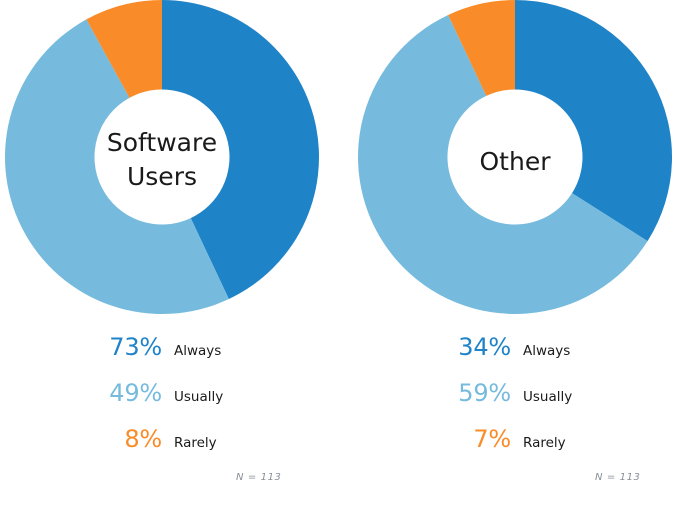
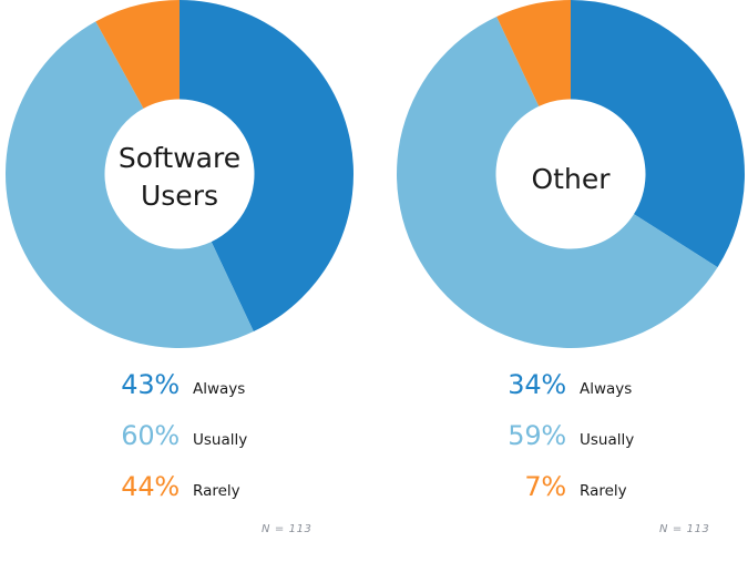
  Software
  Users
  Other
- 73%
+ 43%
  Always
- 49%
+ 60%
  Usually
- 8%
+ 44%
  Rarely
  34%
  Always
  59%
  Usually
  7%
  Rarely
  N = 113
  N = 113
